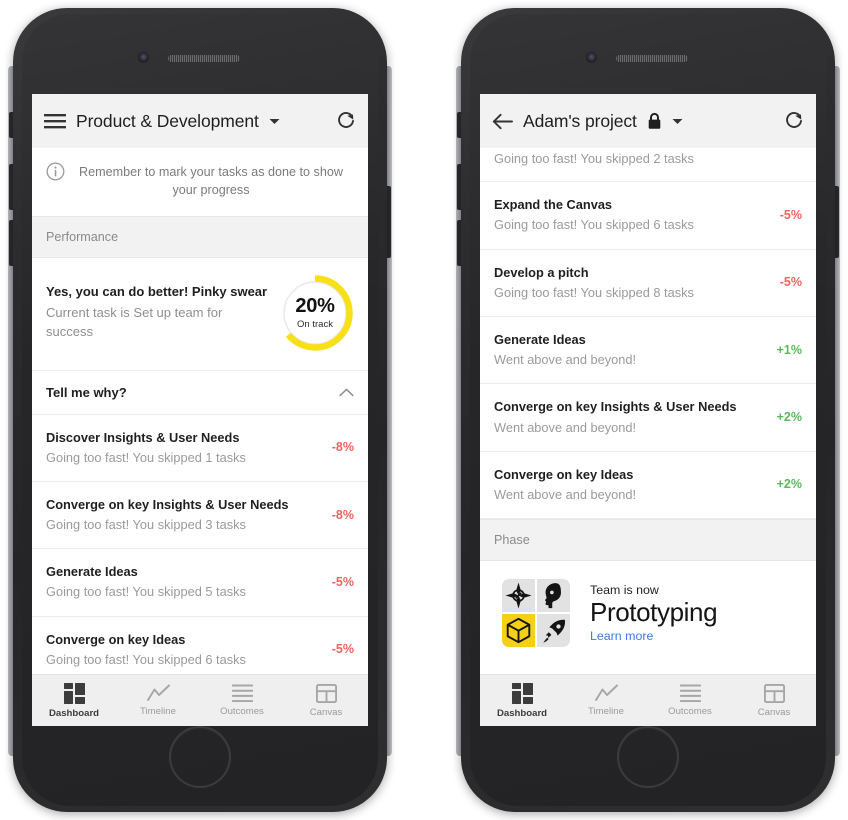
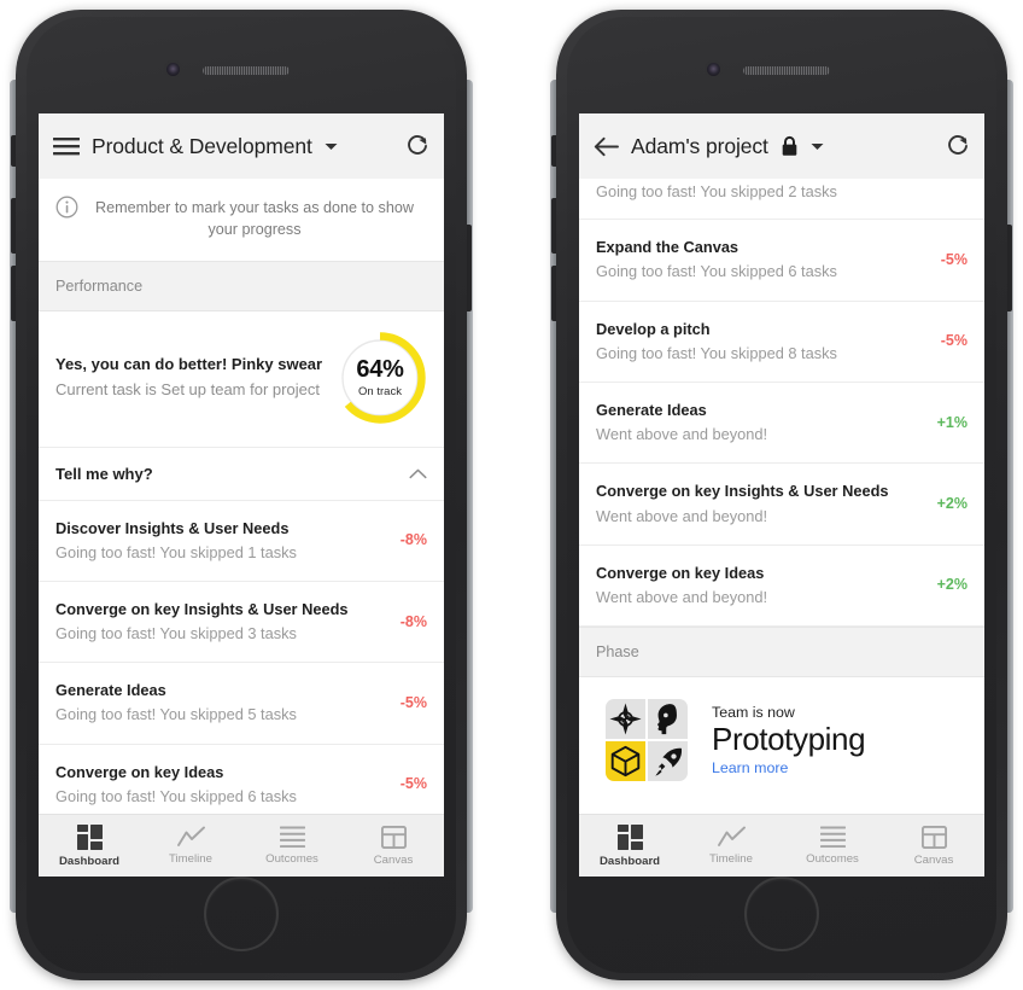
  Product & Development
  Remember to mark your tasks as done to show your progress
  Performance
  Yes, you can do better! Pinky swear
- Current task is Set up team for success
+ Current task is Set up team for project
- 20%
+ 64%
  On track
  Tell me why?
  Discover Insights & User Needs
  Going too fast! You skipped 1 tasks
  -8%
  Converge on key Insights & User Needs
  Going too fast! You skipped 3 tasks
  -8%
  Generate Ideas
  Going too fast! You skipped 5 tasks
  -5%
  Converge on key Ideas
  Going too fast! You skipped 6 tasks
  -5%
  Dashboard
  Timeline
  Outcomes
  Canvas
  Adam's project
  Going too fast! You skipped 2 tasks
  Expand the Canvas
  Going too fast! You skipped 6 tasks
  -5%
  Develop a pitch
  Going too fast! You skipped 8 tasks
  -5%
  Generate Ideas
  Went above and beyond!
  +1%
  Converge on key Insights & User Needs
  Went above and beyond!
  +2%
  Converge on key Ideas
  Went above and beyond!
  +2%
  Phase
  Team is now
  Prototyping
  Learn more
  Dashboard
  Timeline
  Outcomes
  Canvas
